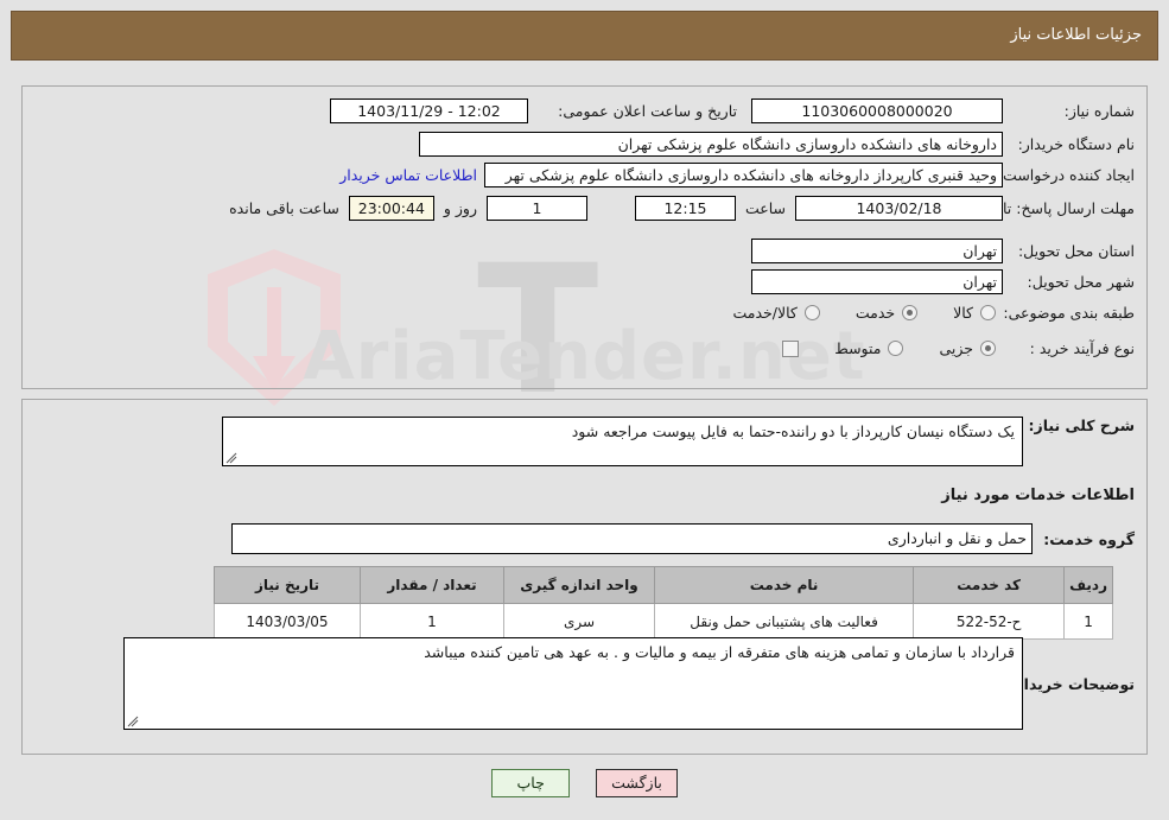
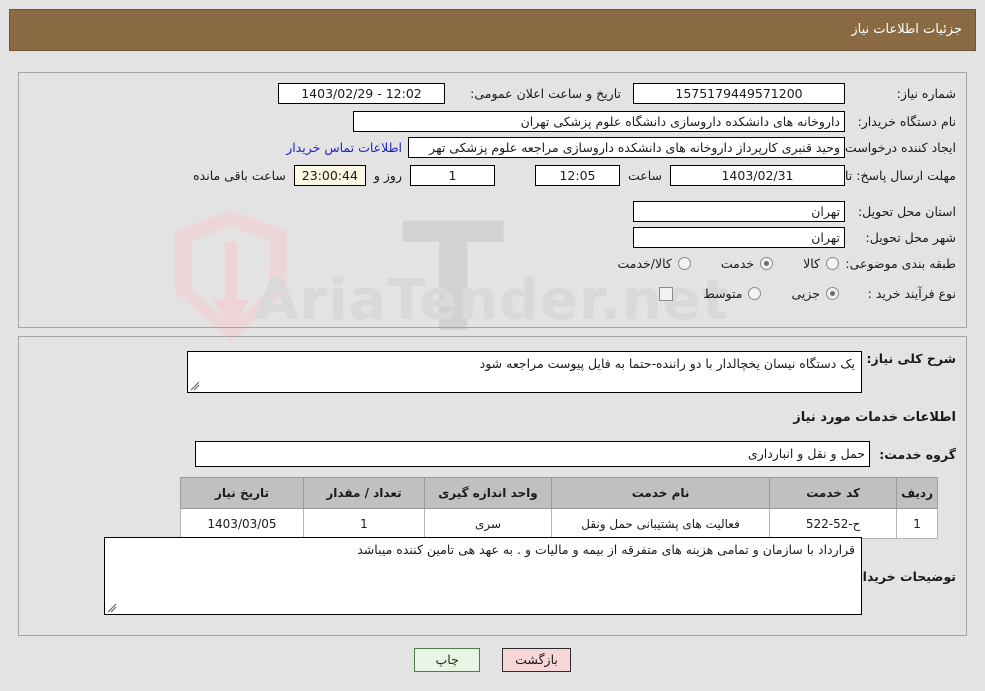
  T
  AriaTender.net
  جزئیات اطلاعات نیاز
  شماره نیاز:
- 1103060008000020
+ 1575179449571200
  تاریخ و ساعت اعلان عمومی:
- 12:02 - 1403/11/29
+ 12:02 - 1403/02/29
  نام دستگاه خریدار:
  داروخانه های دانشکده داروسازی دانشگاه علوم پزشکی تهران
  ایجاد کننده درخواست
- وحید قنبری کارپرداز داروخانه های دانشکده داروسازی دانشگاه علوم پزشکی تهر
+ وحید قنبری کارپرداز داروخانه های دانشکده داروسازی مراجعه علوم پزشکی تهر
  اطلاعات تماس خریدار
  مهلت ارسال پاسخ: تا
- 1403/02/18
+ 1403/02/31
  ساعت
- 12:15
+ 12:05
  1
  روز و
  23:00:44
  ساعت باقی مانده
  استان محل تحویل:
  تهران
  شهر محل تحویل:
  تهران
  طبقه بندی موضوعی:
  کالا
  خدمت
  کالا/خدمت
  نوع فرآیند خرید :
  جزیی
  متوسط
  شرح کلی نیاز:
- یک دستگاه نیسان کارپرداز با دو راننده-حتما به فایل پیوست مراجعه شود
+ یک دستگاه نیسان یخچالدار با دو راننده-حتما به فایل پیوست مراجعه شود
  اطلاعات خدمات مورد نیاز
  گروه خدمت:
  حمل و نقل و انبارداری
  ردیف	کد خدمت	نام خدمت	واحد اندازه گیری	تعداد / مقدار	تاریخ نیاز
  1	ح-52-522	فعالیت های پشتیبانی حمل ونقل	سری	1	1403/03/05
  توضیحات خریدا
  قرارداد با سازمان و تمامی هزینه های متفرقه از بیمه و مالیات و . به عهد هی تامین کننده میباشد
  بازگشت
  چاپ
